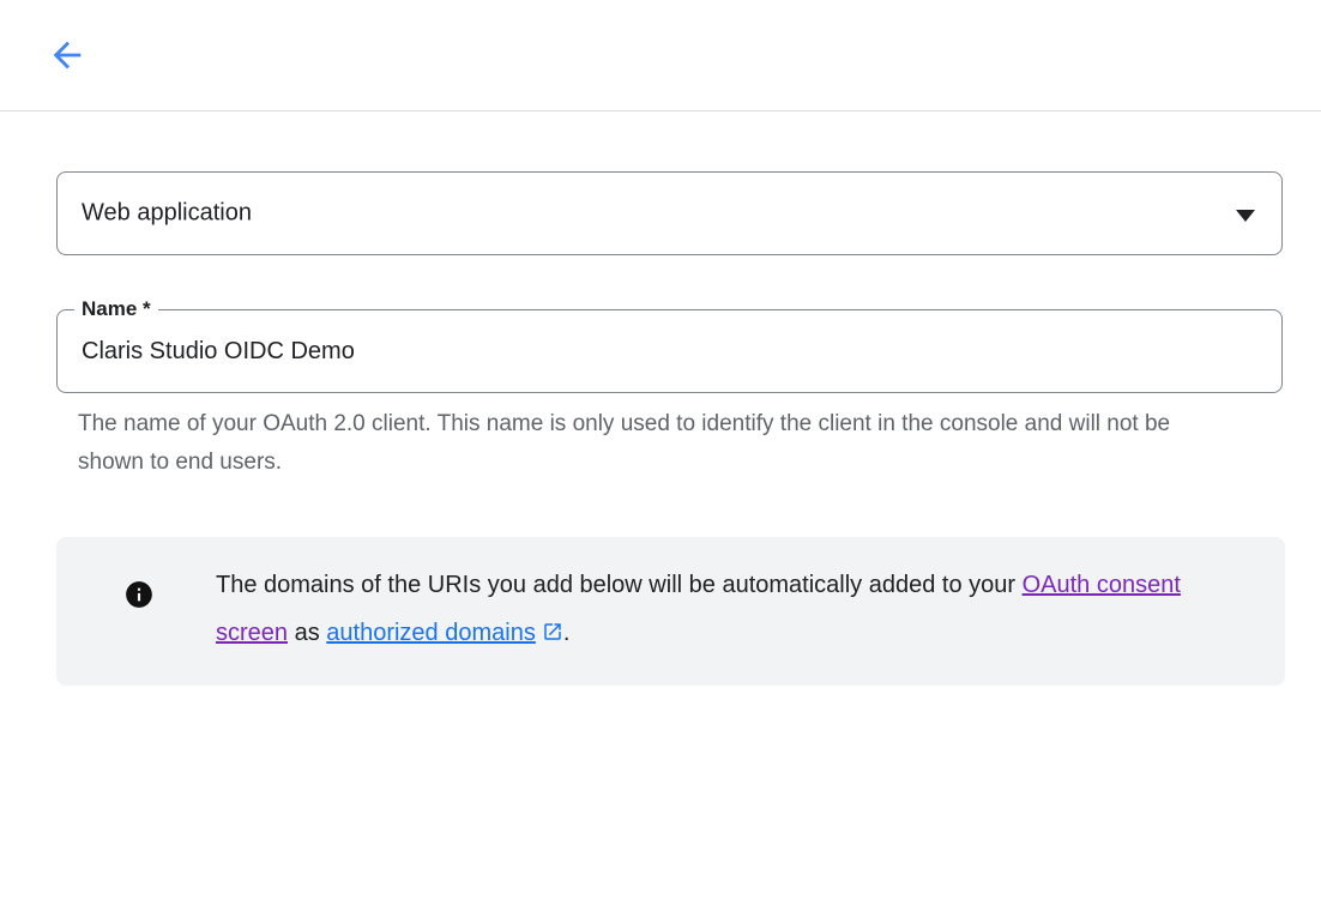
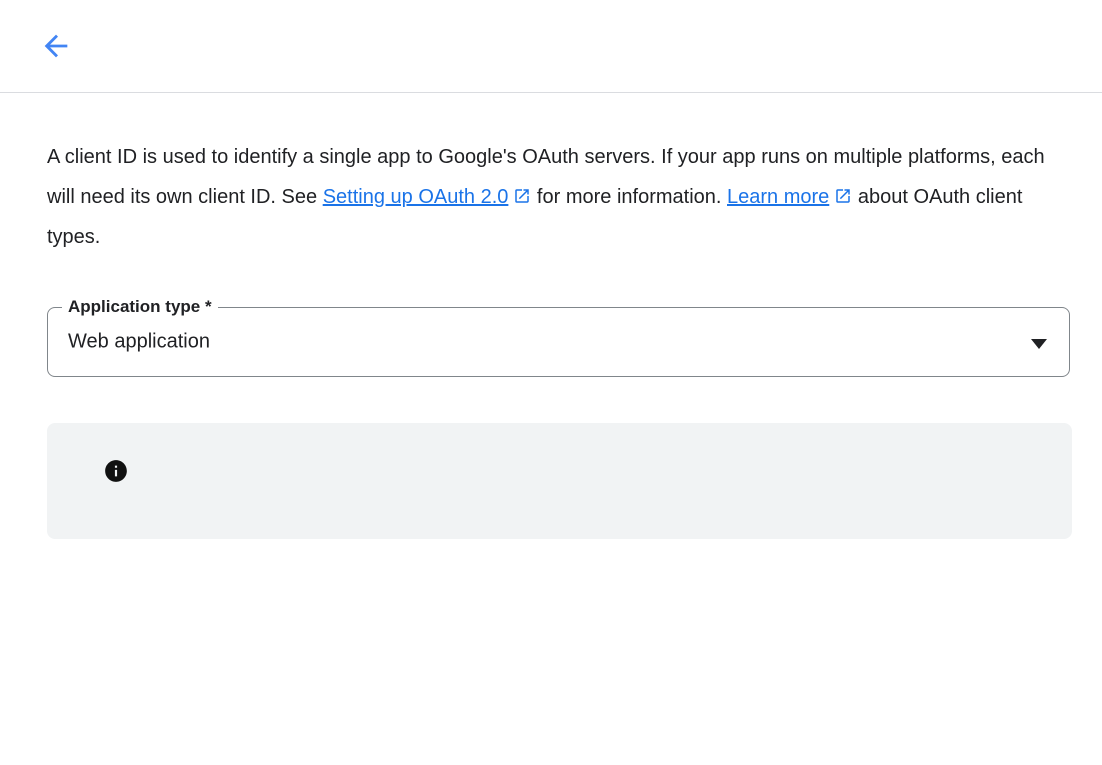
+ A client ID is used to identify a single app to Google's OAuth servers. If your app runs on multiple platforms, each will need its own client ID. See Setting up OAuth 2.0 for more information. Learn more about OAuth client types.
+ Application type *
  Web application
- Name *
- Claris Studio OIDC Demo
- The name of your OAuth 2.0 client. This name is only used to identify the client in the console and will not be shown to end users.
- The domains of the URIs you add below will be automatically added to your OAuth consent screen as authorized domains .
